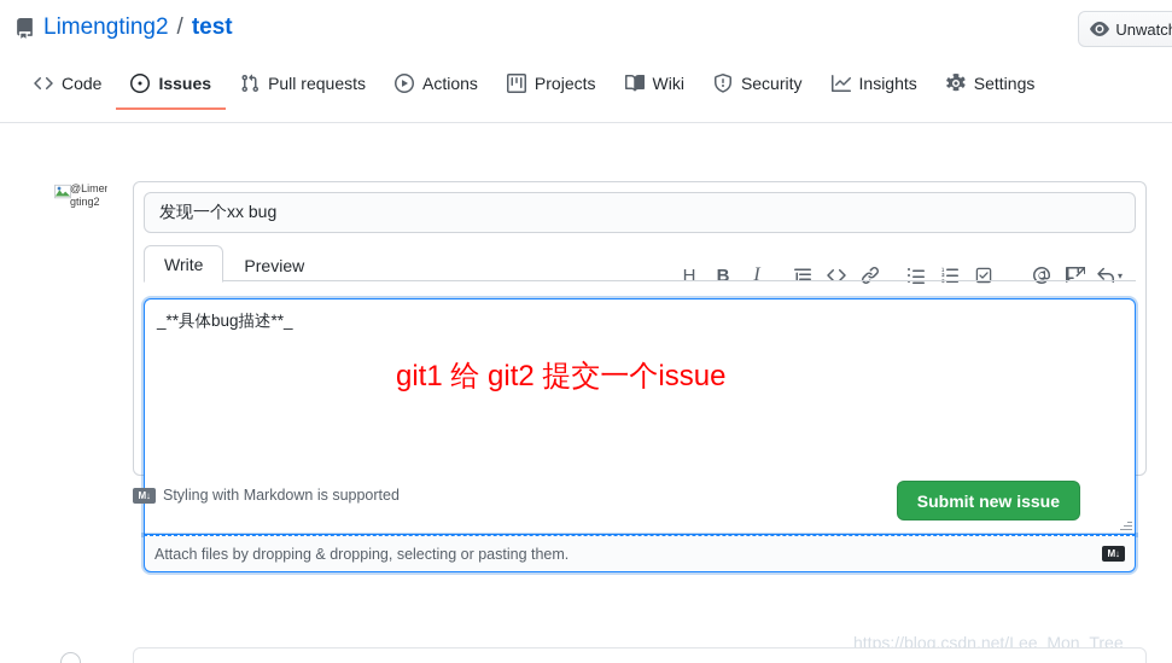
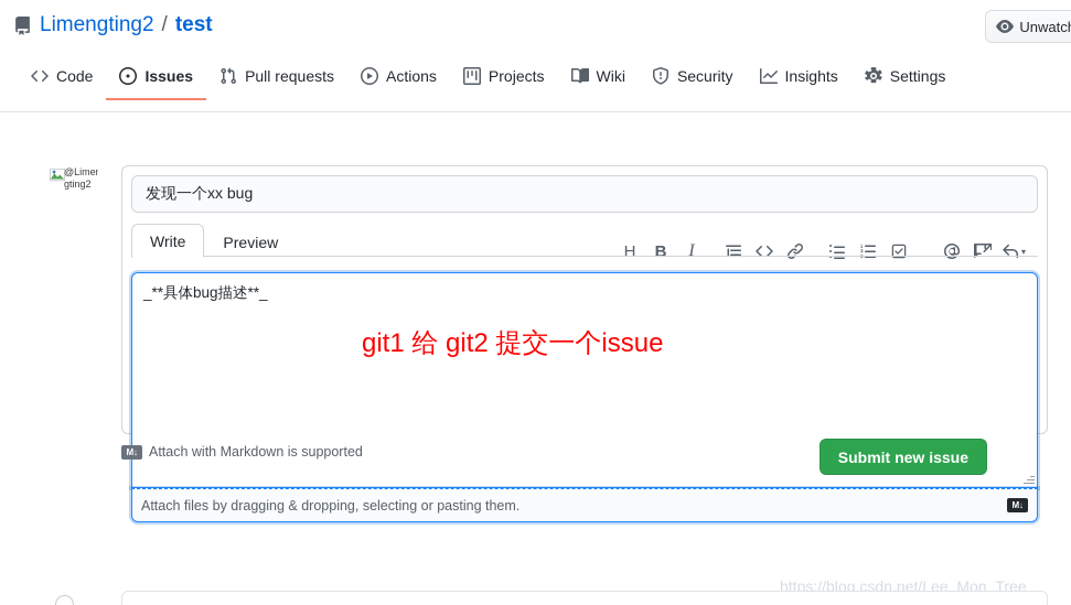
  Limengting2
  /
  test
  Unwatc
  Code
  Issues
  Pull requests
  Actions
  Projects
  Wiki
  Security
  Insights
  Settings
  @Limegting2
  发现一个xx bug
  Write
  Preview
  H
  B
  I
  ▾
  _**具体bug描述**_
- Attach files by dropping & dropping, selecting or pasting them.
+ Attach files by dragging & dropping, selecting or pasting them.
  M↓
  M↓
- Styling with Markdown is supported
+ Attach with Markdown is supported
  Submit new issue
  git1 给 git2 提交一个issue
  https://blog.csdn.net/Lee_Mon_Tree
